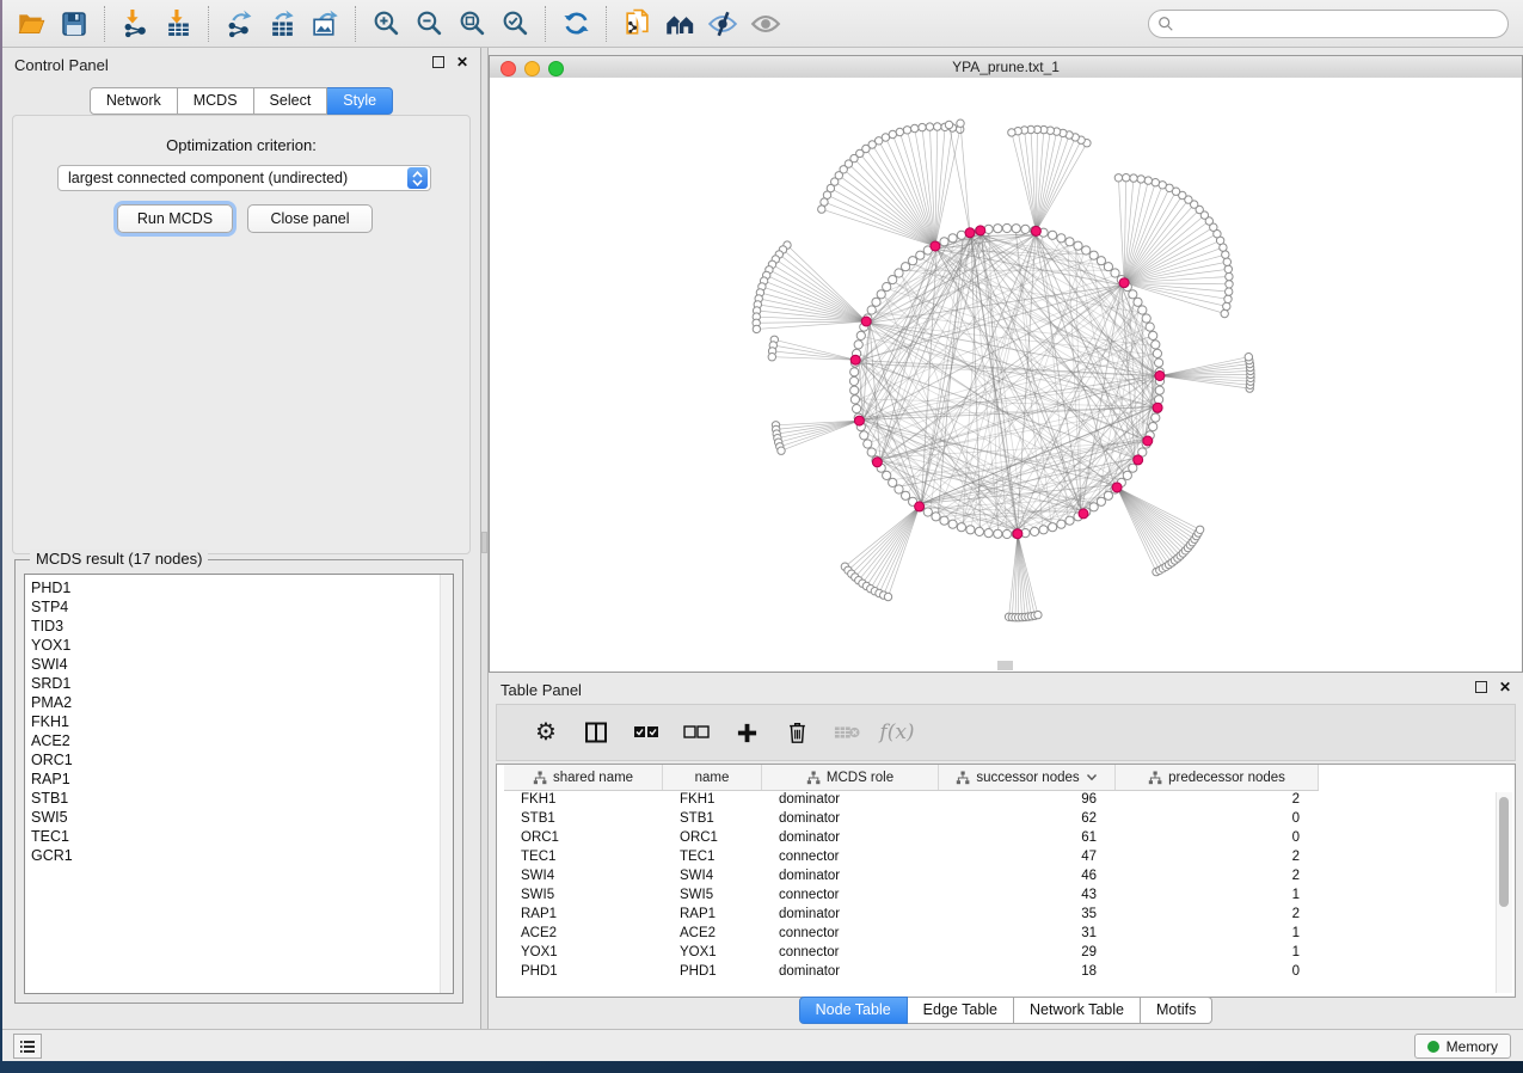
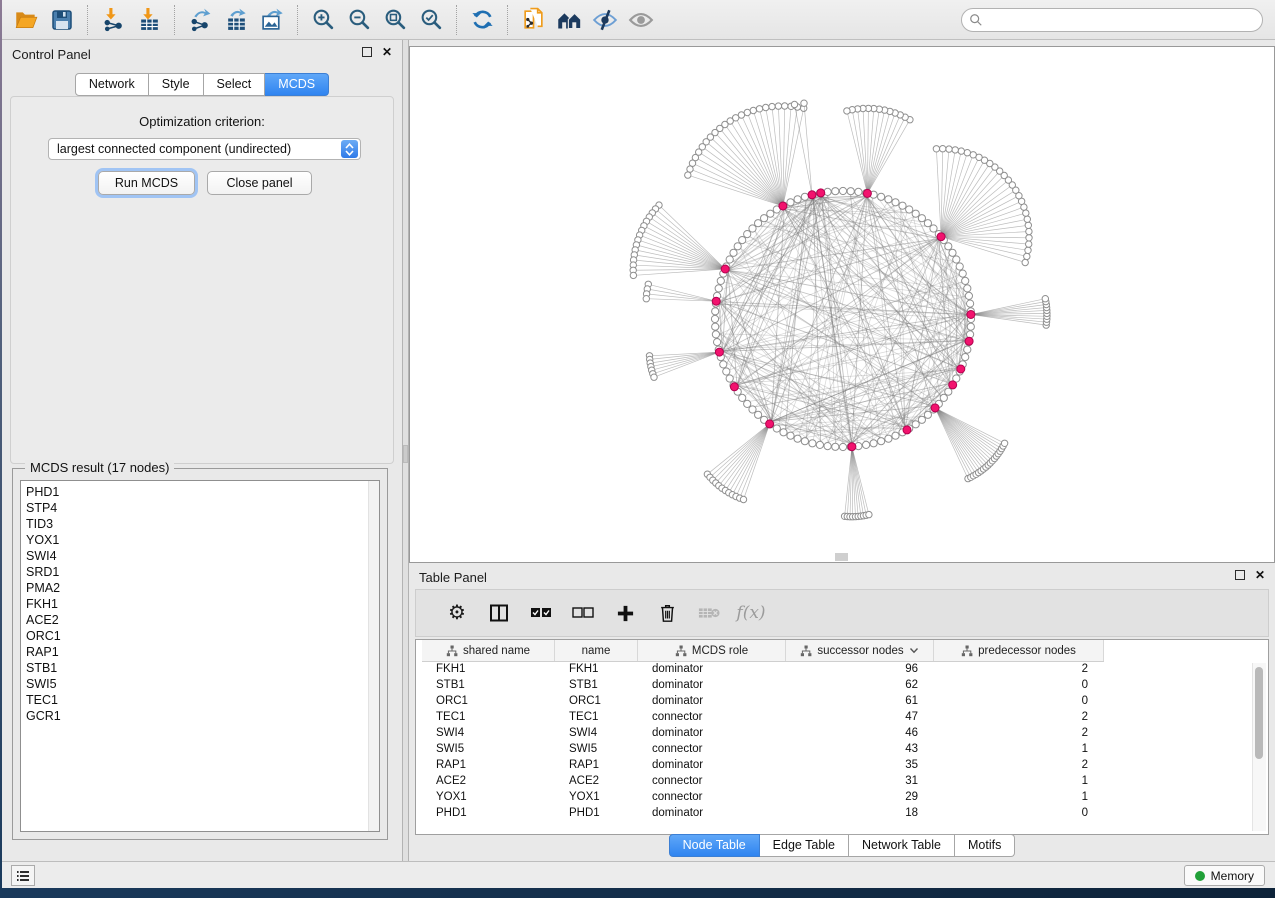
  Control Panel
  ✕
  Network
- MCDS
+ Style
  Select
- Style
+ MCDS
  Optimization criterion:
  largest connected component (undirected)
  Run MCDS
  Close panel
  MCDS result (17 nodes)
  PHD1
  STP4
  TID3
  YOX1
  SWI4
  SRD1
  PMA2
  FKH1
  ACE2
  ORC1
  RAP1
  STB1
  SWI5
  TEC1
  GCR1
- YPA_prune.txt_1
  Table Panel
  ✕
  ⚙
  f(x)
  shared name
  name
  MCDS role
  successor nodes
  predecessor nodes
  FKH1
  FKH1
  dominator
  96
  2
  STB1
  STB1
  dominator
  62
  0
  ORC1
  ORC1
  dominator
  61
  0
  TEC1
  TEC1
  connector
  47
  2
  SWI4
  SWI4
  dominator
  46
  2
  SWI5
  SWI5
  connector
  43
  1
  RAP1
  RAP1
  dominator
  35
  2
  ACE2
  ACE2
  connector
  31
  1
  YOX1
  YOX1
  connector
  29
  1
  PHD1
  PHD1
  dominator
  18
  0
  Node Table
  Edge Table
  Network Table
  Motifs
  Memory
